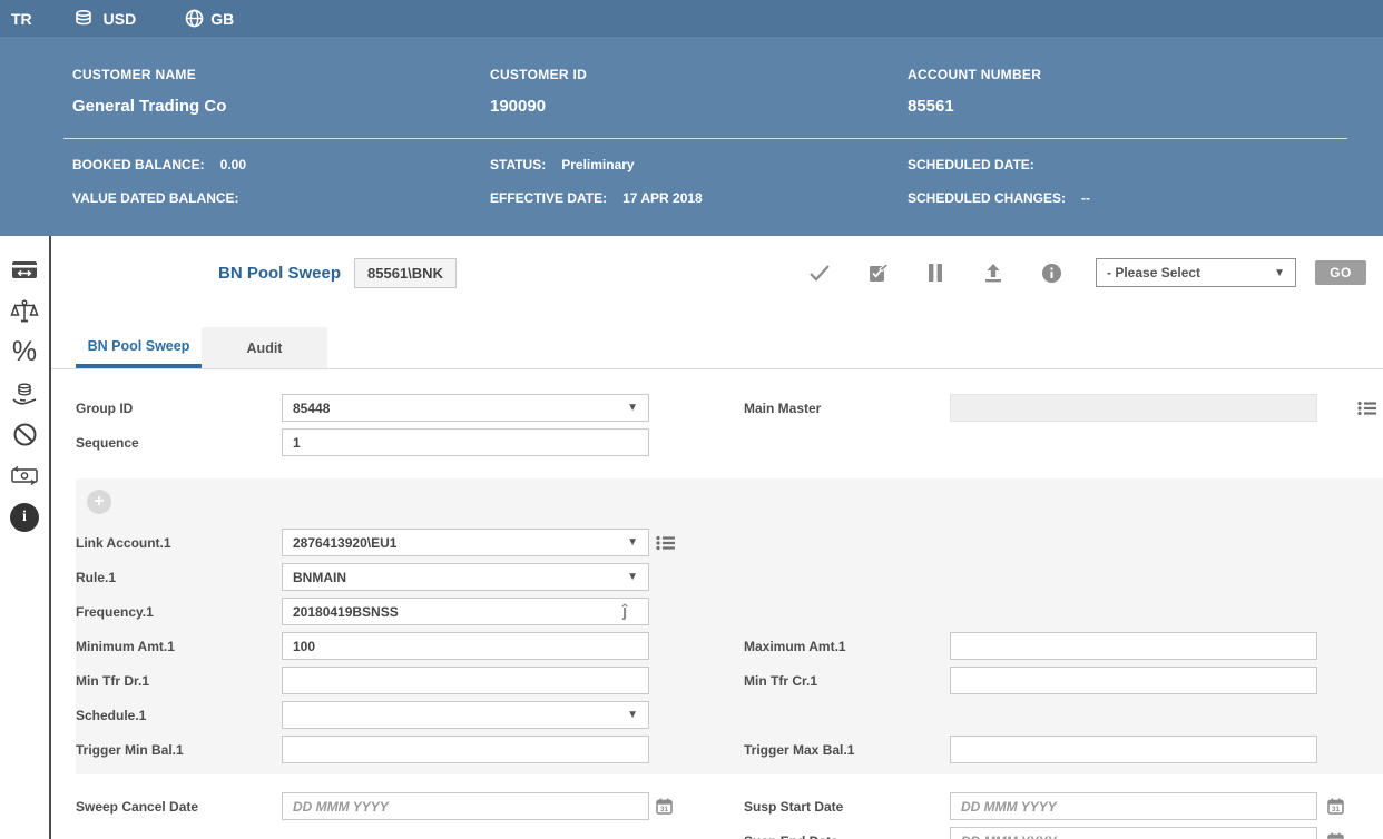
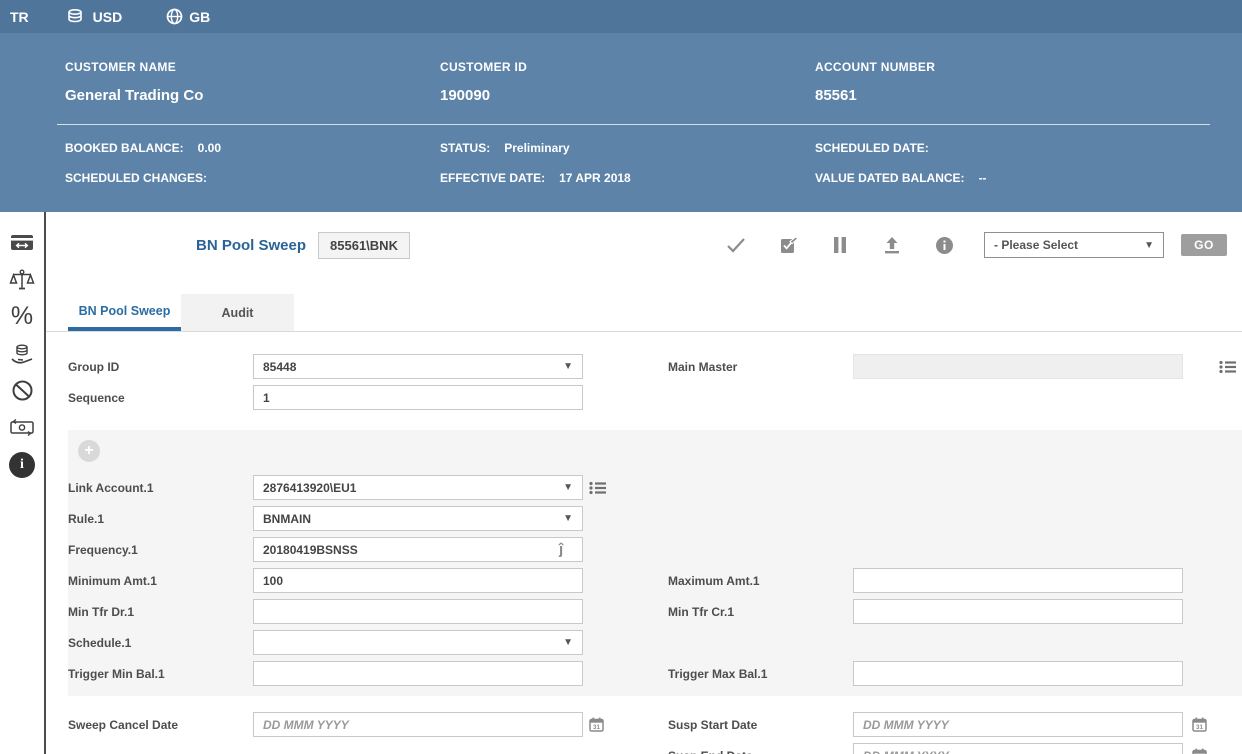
  TR
  USD
  GB
  CUSTOMER NAME
  General Trading Co
  CUSTOMER ID
  190090
  ACCOUNT NUMBER
  85561
  BOOKED BALANCE: 0.00
  STATUS: Preliminary
  SCHEDULED DATE:
- VALUE DATED BALANCE:
+ SCHEDULED CHANGES:
  EFFECTIVE DATE: 17 APR 2018
- SCHEDULED CHANGES: --
+ VALUE DATED BALANCE: --
  %
  i
  BN Pool Sweep
  85561\BNK
  - Please Select
  ▼
  GO
  BN Pool Sweep
  Audit
  Group ID
  85448
  ▼
  Main Master
  Sequence
  1
  +
  Link Account.1
  2876413920\EU1
  ▼
  Rule.1
  BNMAIN
  ▼
  Frequency.1
  20180419BSNSS
  ĵ
  Minimum Amt.1
  100
  Maximum Amt.1
  Min Tfr Dr.1
  Min Tfr Cr.1
  Schedule.1
  ▼
  Trigger Min Bal.1
  Trigger Max Bal.1
  Sweep Cancel Date
  DD MMM YYYY
  Susp Start Date
  DD MMM YYYY
